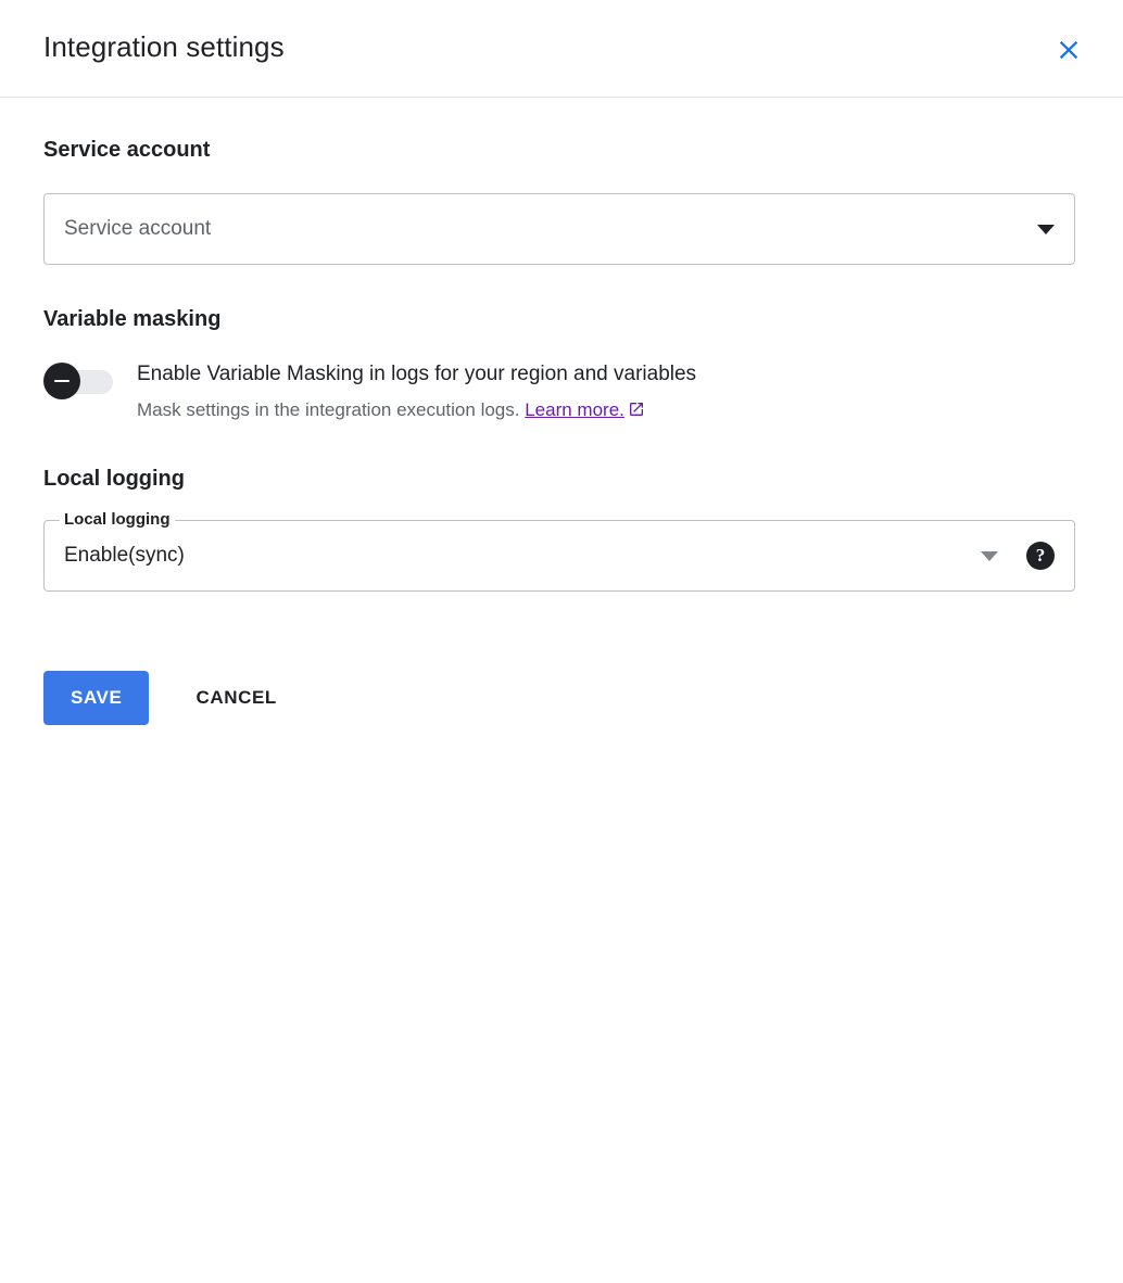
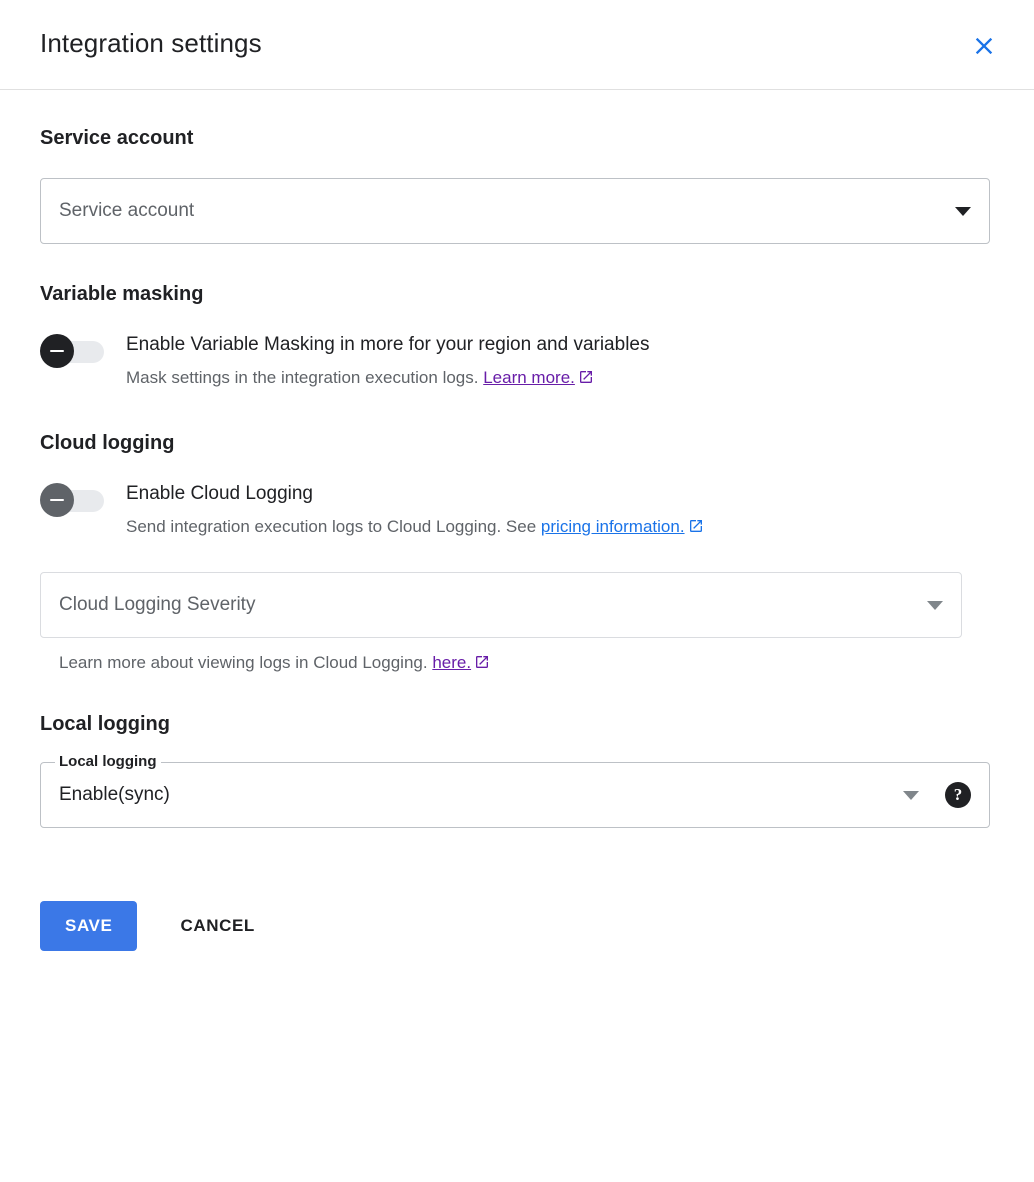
  Integration settings
  Service account
  Service account
  Variable masking
- Enable Variable Masking in logs for your region and variables
+ Enable Variable Masking in more for your region and variables
  Mask settings in the integration execution logs. Learn more.
+ Cloud logging
+ Enable Cloud Logging
+ Send integration execution logs to Cloud Logging. See pricing information.
+ Cloud Logging Severity
+ Learn more about viewing logs in Cloud Logging. here.
  Local logging
  Local logging
  Enable(sync)
  ?
  SAVE
  CANCEL
